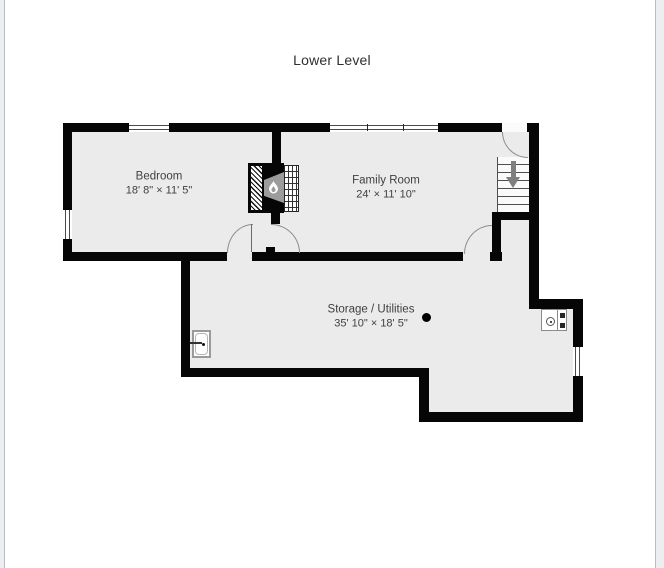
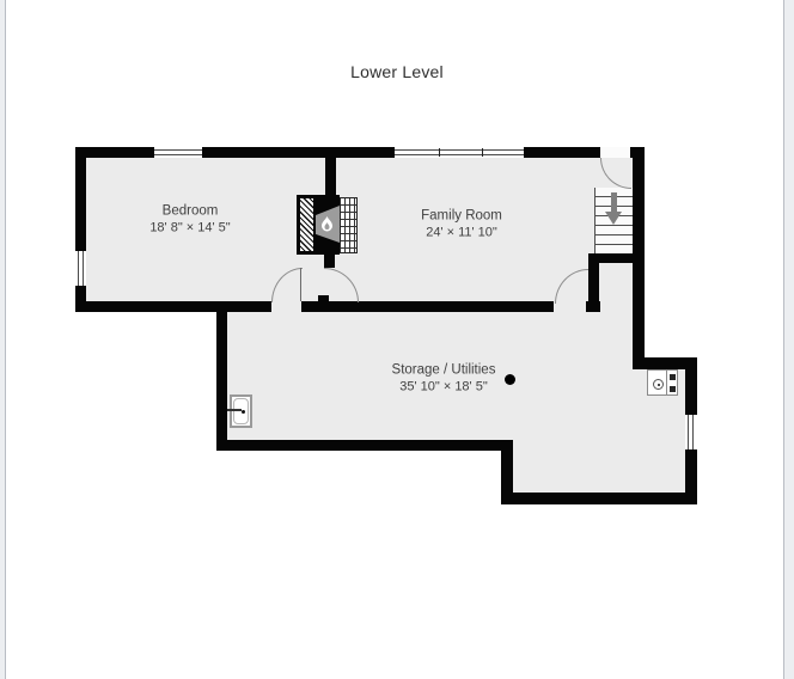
  Lower Level
  Bedroom
- 18' 8" × 11' 5"
+ 18' 8" × 14' 5"
  Family Room
  24' × 11' 10"
  Storage / Utilities
  35' 10" × 18' 5"
